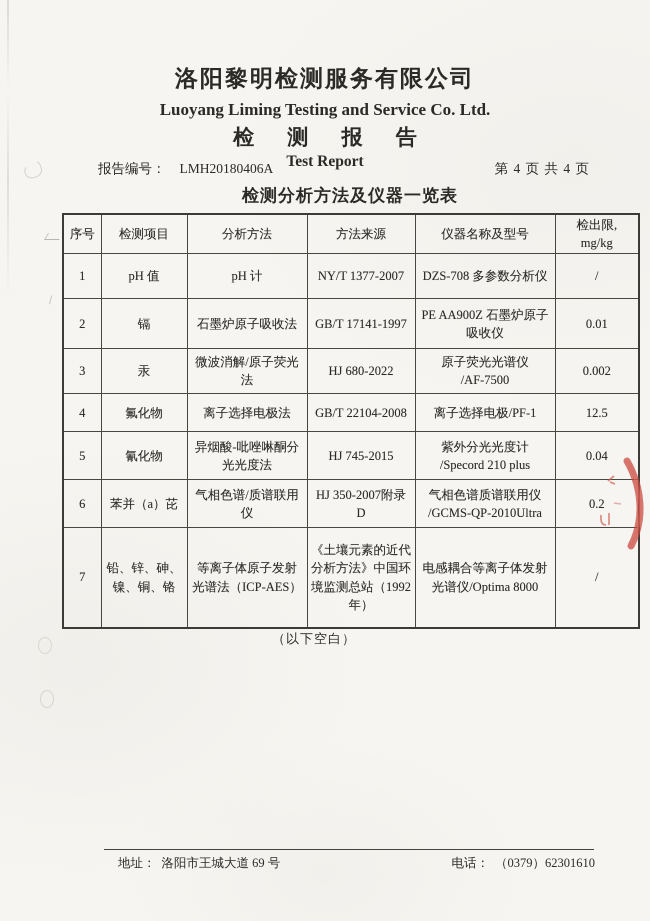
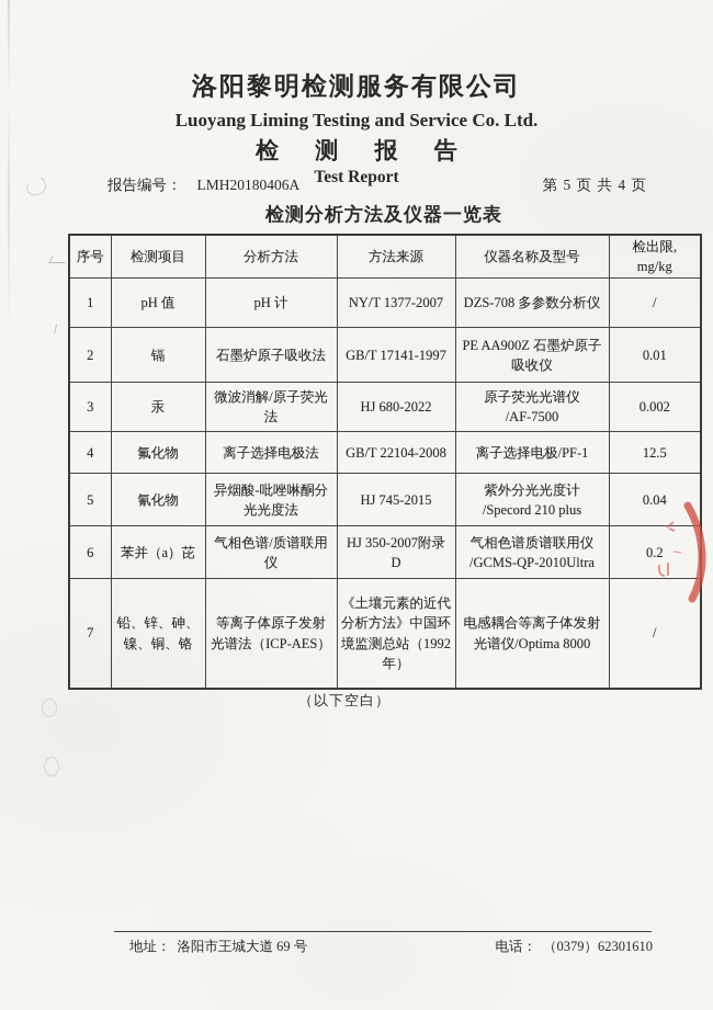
  洛阳黎明检测服务有限公司
  Luoyang Liming Testing and Service Co. Ltd.
  检 测 报 告
  Test Report
  报告编号： LMH20180406A
- 第 4 页 共 4 页
+ 第 5 页 共 4 页
  检测分析方法及仪器一览表
  序号	检测项目	分析方法	方法来源	仪器名称及型号	检出限, mg/kg
  1	pH 值	pH 计	NY/T 1377-2007	DZS-708 多参数分析仪	/
  2	镉	石墨炉原子吸收法	GB/T 17141-1997	PE AA900Z 石墨炉原子 吸收仪	0.01
  3	汞	微波消解/原子荧光 法	HJ 680-2022	原子荧光光谱仪 /AF-7500	0.002
  4	氟化物	离子选择电极法	GB/T 22104-2008	离子选择电极/PF-1	12.5
  5	氰化物	异烟酸-吡唑啉酮分 光光度法	HJ 745-2015	紫外分光光度计 /Specord 210 plus	0.04
  6	苯并（a）芘	气相色谱/质谱联用 仪	HJ 350-2007附录 D	气相色谱质谱联用仪 /GCMS-QP-2010Ultra	0.2
  7	铅、锌、砷、 镍、铜、铬	等离子体原子发射 光谱法（ICP-AES）	《土壤元素的近代 分析方法》中国环 境监测总站（1992 年）	电感耦合等离子体发射 光谱仪/Optima 8000	/
  （以下空白）
  地址： 洛阳市王城大道 69 号
  电话： （0379）62301610
